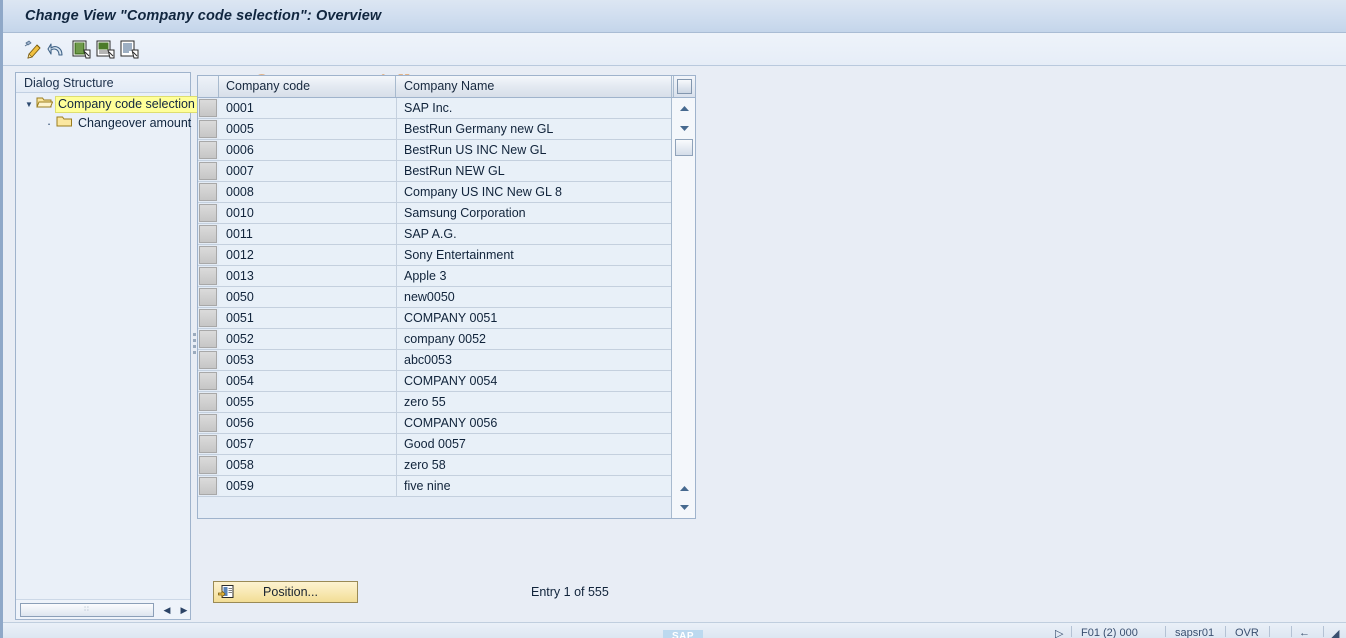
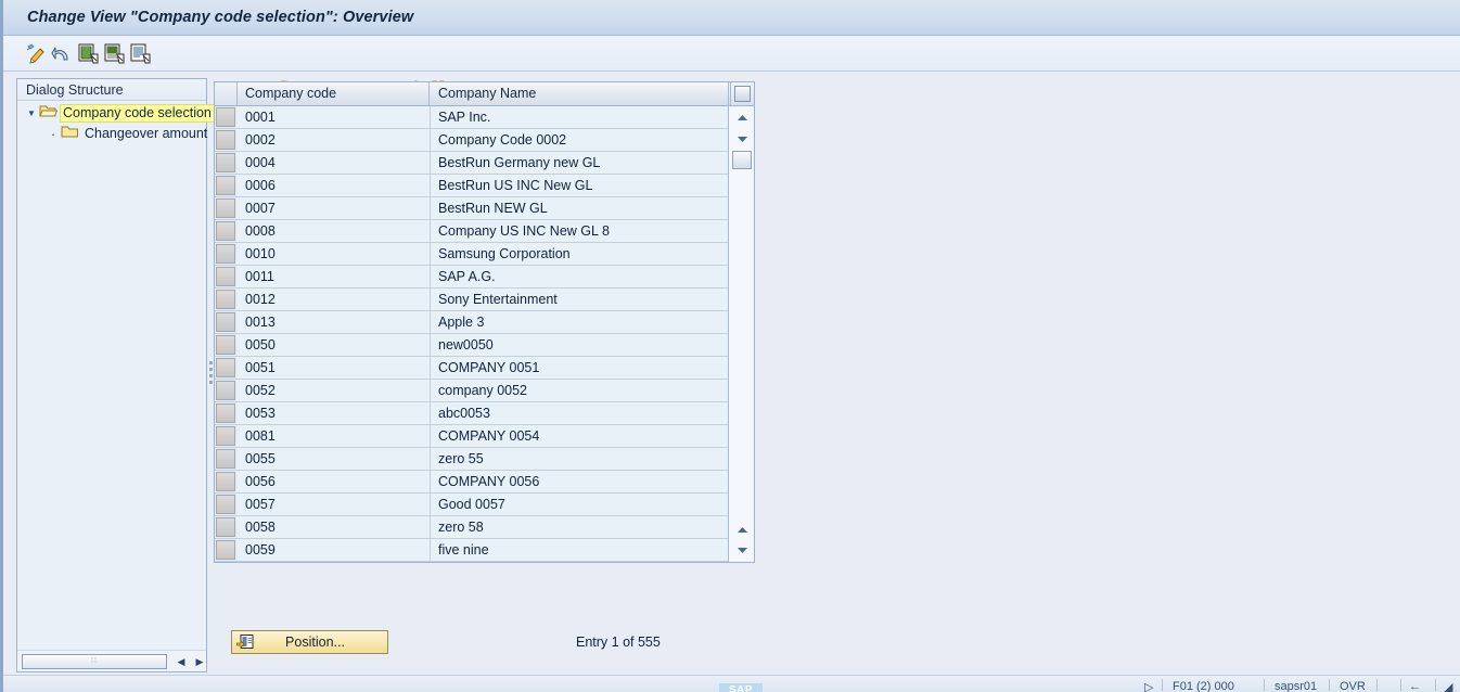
  Change View "Company code selection": Overview
  Dialog Structure
  ▼
  Company code selection
  ·
  Changeover amount
  ◀
  ▶
  Company code
  Company Name
  0001
  SAP Inc.
+ 0002
+ Company Code 0002
- 0005
+ 0004
  BestRun Germany new GL
  0006
  BestRun US INC New GL
  0007
  BestRun NEW GL
  0008
  Company US INC New GL 8
  0010
  Samsung Corporation
  0011
  SAP A.G.
  0012
  Sony Entertainment
  0013
  Apple 3
  0050
  new0050
  0051
  COMPANY 0051
  0052
  company 0052
  0053
  abc0053
- 0054
+ 0081
  COMPANY 0054
  0055
  zero 55
  0056
  COMPANY 0056
  0057
  Good 0057
  0058
  zero 58
  0059
  five nine
  Position...
  Entry 1 of 555
  SAP
  ▷
  F01 (2) 000
  sapsr01
  OVR
  ←
  ◢
